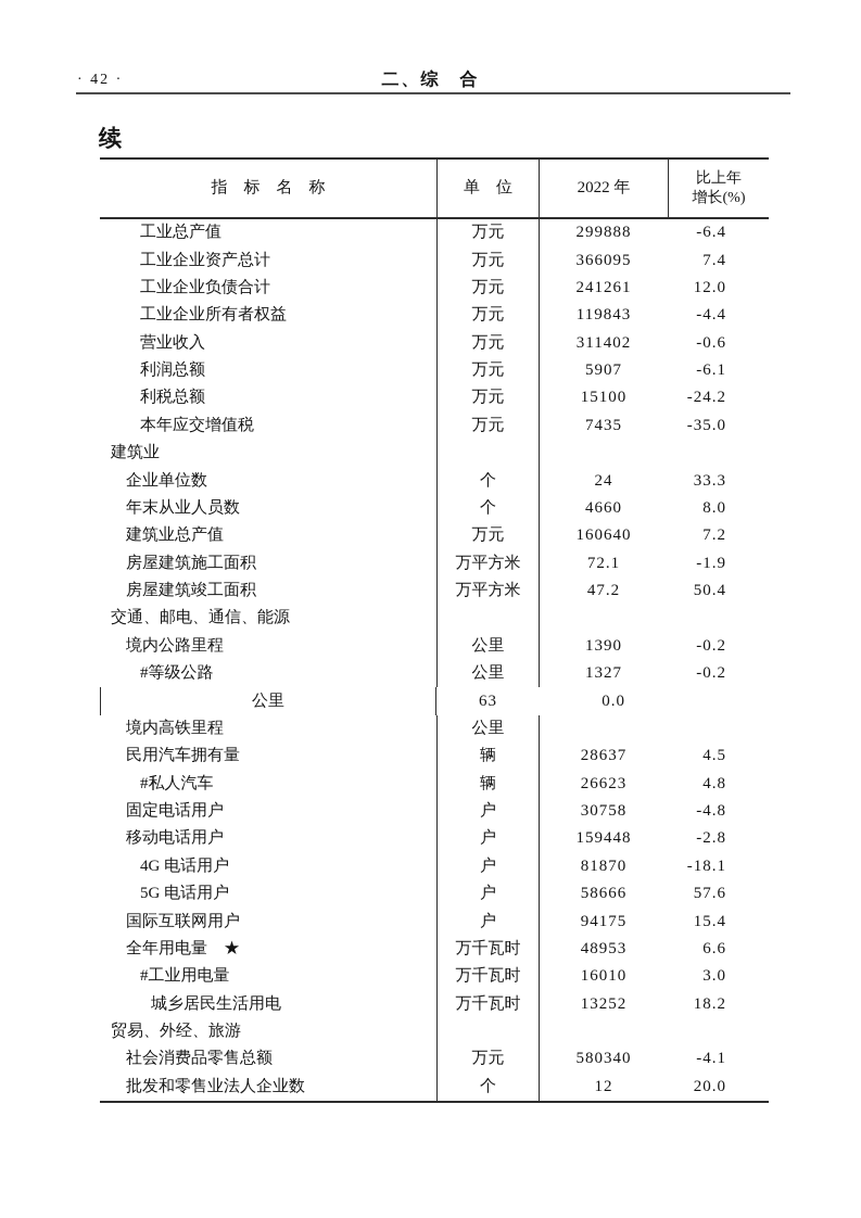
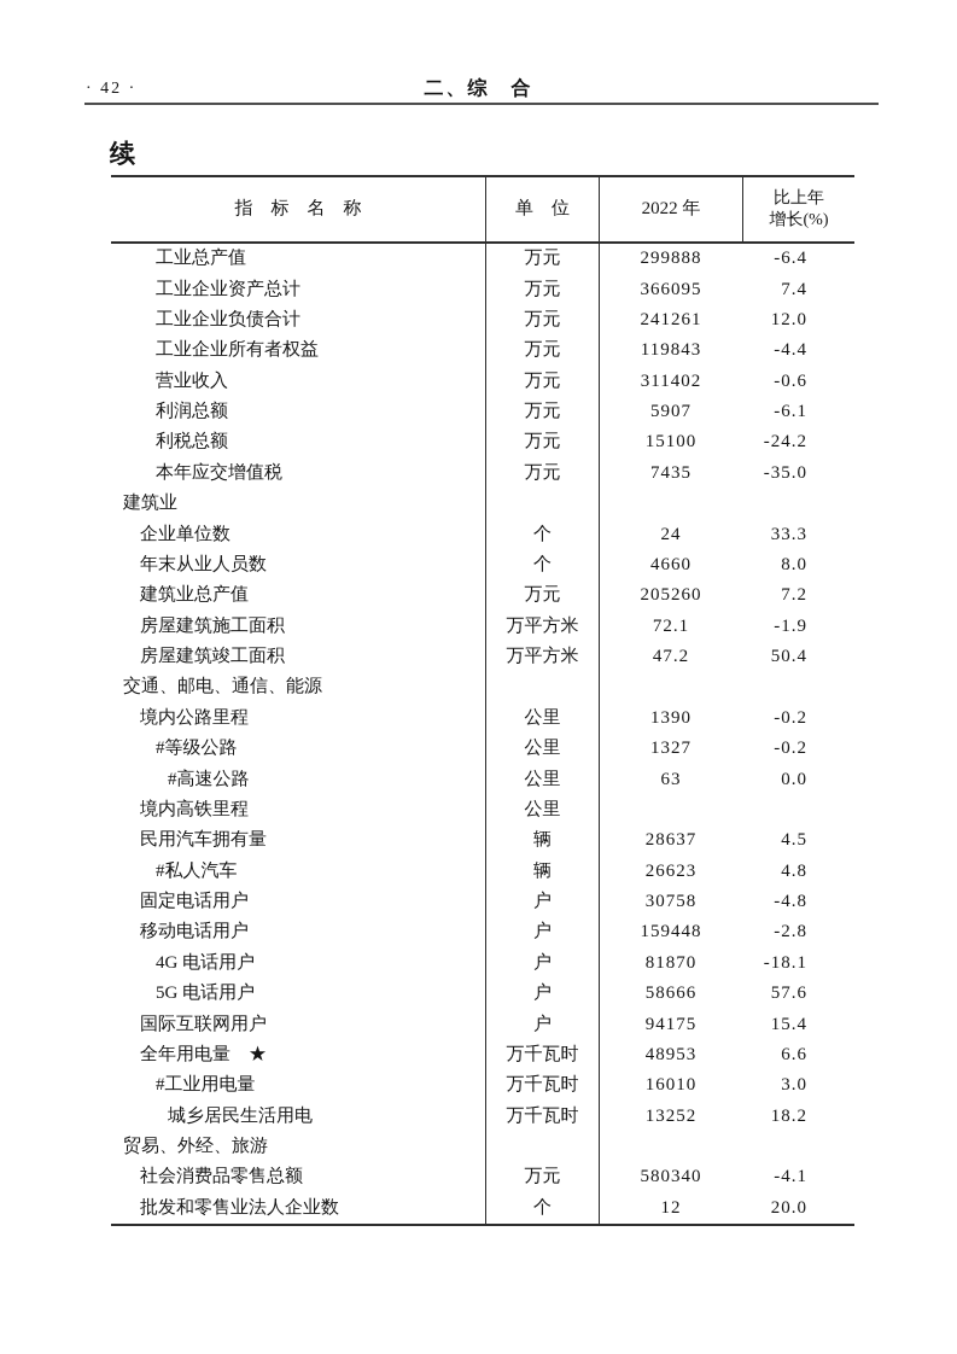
  · 42 ·
  二、综 合
  续
  指 标 名 称
  单 位
  2022 年
  比上年
  增长(%)
  工业总产值
  万元
  299888
  -6.4
  工业企业资产总计
  万元
  366095
  7.4
  工业企业负债合计
  万元
  241261
  12.0
  工业企业所有者权益
  万元
  119843
  -4.4
  营业收入
  万元
  311402
  -0.6
  利润总额
  万元
  5907
  -6.1
  利税总额
  万元
  15100
  -24.2
  本年应交增值税
  万元
  7435
  -35.0
  建筑业
  企业单位数
  个
  24
  33.3
  年末从业人员数
  个
  4660
  8.0
  建筑业总产值
  万元
- 160640
+ 205260
  7.2
  房屋建筑施工面积
  万平方米
  72.1
  -1.9
  房屋建筑竣工面积
  万平方米
  47.2
  50.4
  交通、邮电、通信、能源
  境内公路里程
  公里
  1390
  -0.2
  #等级公路
  公里
  1327
  -0.2
+ #高速公路
  公里
  63
  0.0
  境内高铁里程
  公里
  民用汽车拥有量
  辆
  28637
  4.5
  #私人汽车
  辆
  26623
  4.8
  固定电话用户
  户
  30758
  -4.8
  移动电话用户
  户
  159448
  -2.8
  4G 电话用户
  户
  81870
  -18.1
  5G 电话用户
  户
  58666
  57.6
  国际互联网用户
  户
  94175
  15.4
  全年用电量 ★
  万千瓦时
  48953
  6.6
  #工业用电量
  万千瓦时
  16010
  3.0
  城乡居民生活用电
  万千瓦时
  13252
  18.2
  贸易、外经、旅游
  社会消费品零售总额
  万元
  580340
  -4.1
  批发和零售业法人企业数
  个
  12
  20.0
